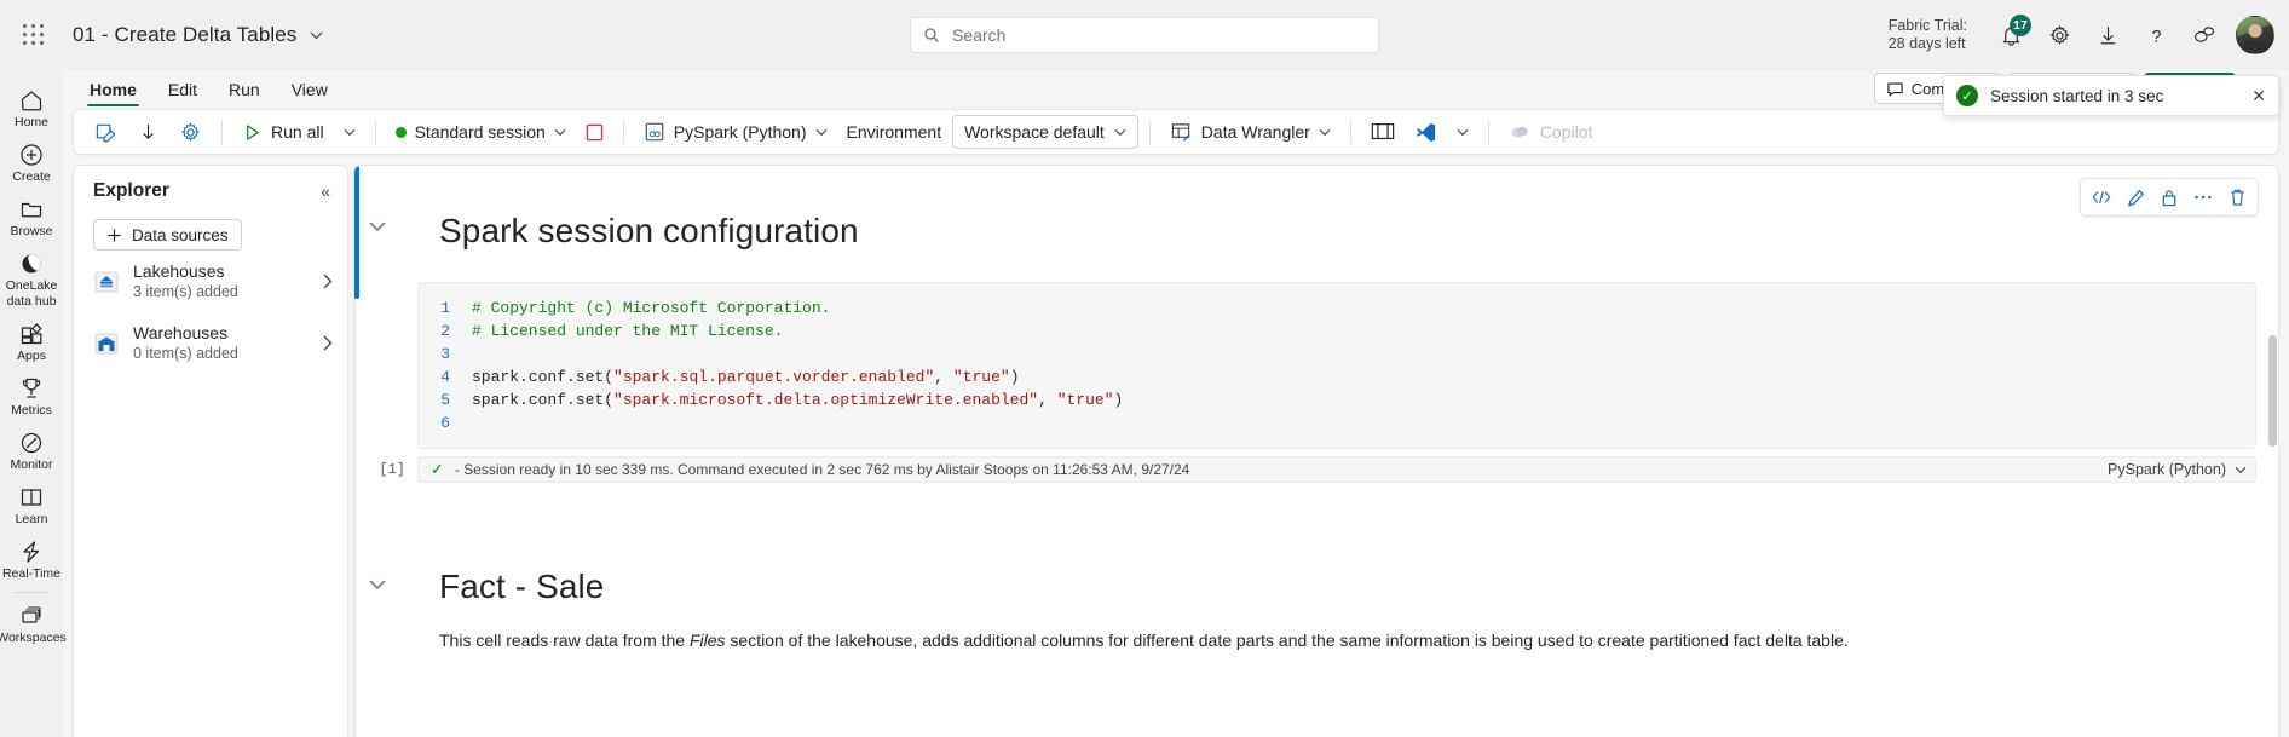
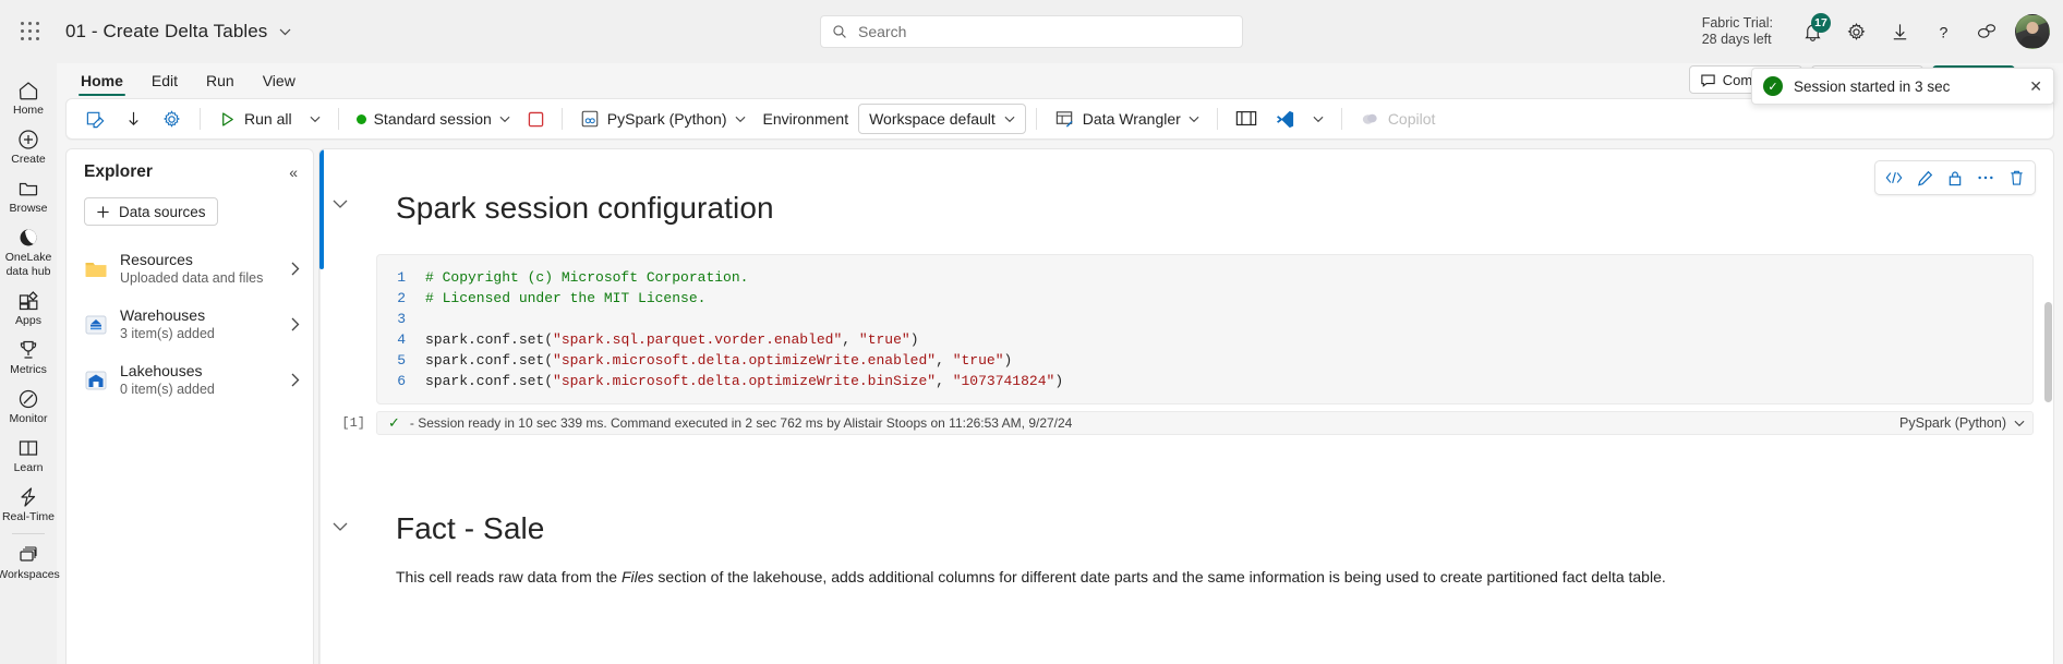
  01 - Create Delta Tables
  Search
  Fabric Trial:
  28 days left
  17
  ?
  Home
  Create
  Browse
  OneLake
  data hub
  Apps
  Metrics
  Monitor
  Learn
  Real-Time
  Workspaces
  Home
  Edit
  Run
  View
  Run all
  Standard session
  PySpark (Python)
  Environment
  Workspace default
  Data Wrangler
  Copilot
  Explorer
  «
  Data sources
+ Resources
+ Uploaded data and files
- Lakehouses
+ Warehouses
  3 item(s) added
- Warehouses
+ Lakehouses
  0 item(s) added
  Spark session configuration
  1
  # Copyright (c) Microsoft Corporation.
  2
  # Licensed under the MIT License.
  3
  4
  spark.conf.set("spark.sql.parquet.vorder.enabled", "true")
  5
  spark.conf.set("spark.microsoft.delta.optimizeWrite.enabled", "true")
  6
+ spark.conf.set("spark.microsoft.delta.optimizeWrite.binSize", "1073741824")
  [1]
  ✓
  - Session ready in 10 sec 339 ms. Command executed in 2 sec 762 ms by Alistair Stoops on 11:26:53 AM, 9/27/24
  PySpark (Python)
  Fact - Sale
  This cell reads raw data from the Files section of the lakehouse, adds additional columns for different date parts and the same information is being used to create partitioned fact delta table.
  ✓
  Session started in 3 sec
  ✕
